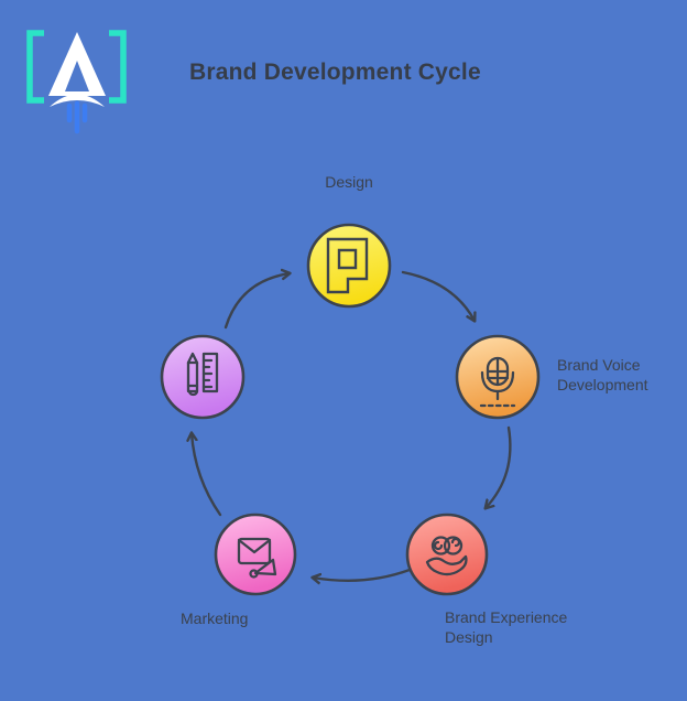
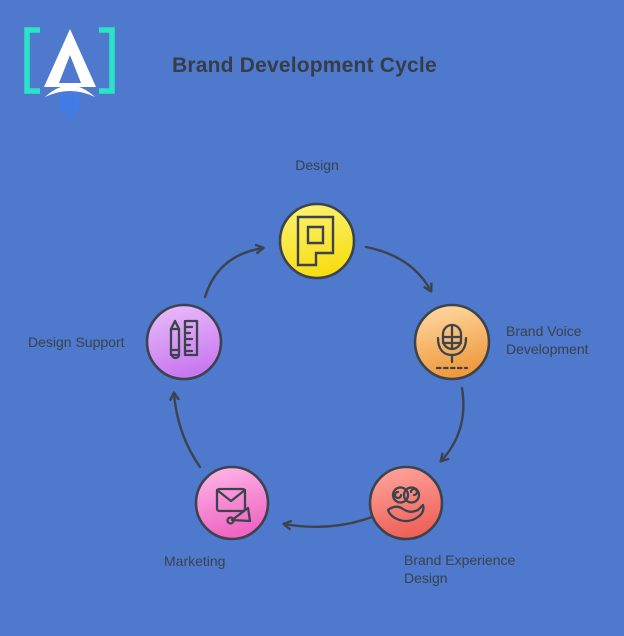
  Brand Development Cycle
  Design
  Brand Voice
  Development
  Brand Experience
  Design
  Marketing
+ Design Support
